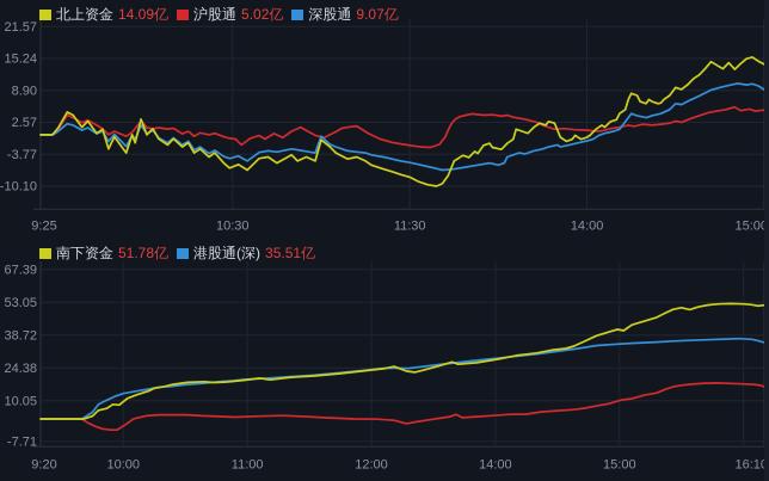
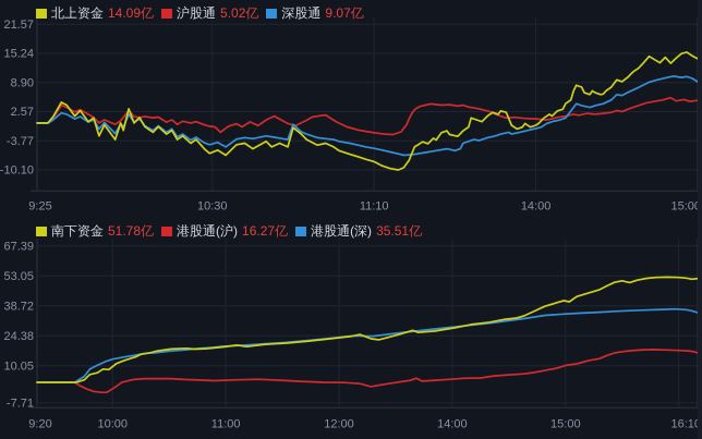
  北上资金
  14.09亿
  沪股通
  5.02亿
  深股通
  9.07亿
  南下资金
  51.78亿
+ 港股通(沪)
+ 16.27亿
  港股通(深)
  35.51亿
  21.57
  15.24
  8.90
  2.57
  -3.77
  -10.10
  9:25
  10:30
- 11:30
+ 11:10
  14:00
  15:0
  67.39
  53.05
  38.72
  24.38
  10.05
  -7.71
  9:20
  10:00
  11:00
  12:00
  14:00
  15:00
  16:1
